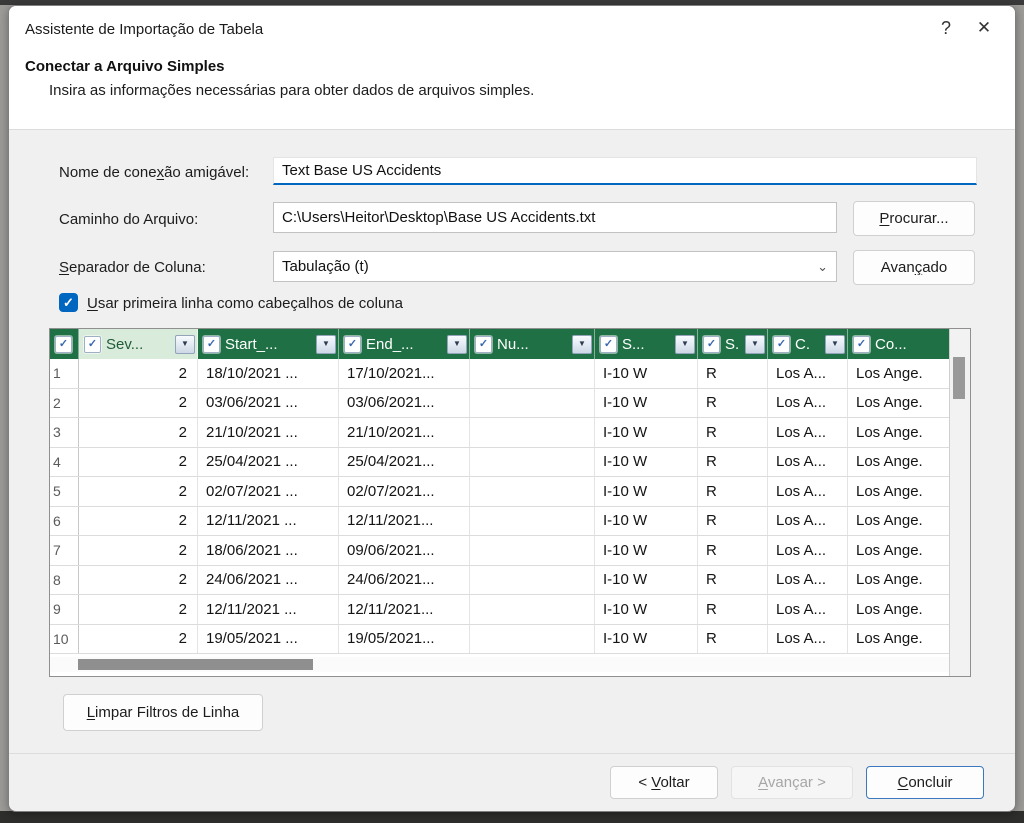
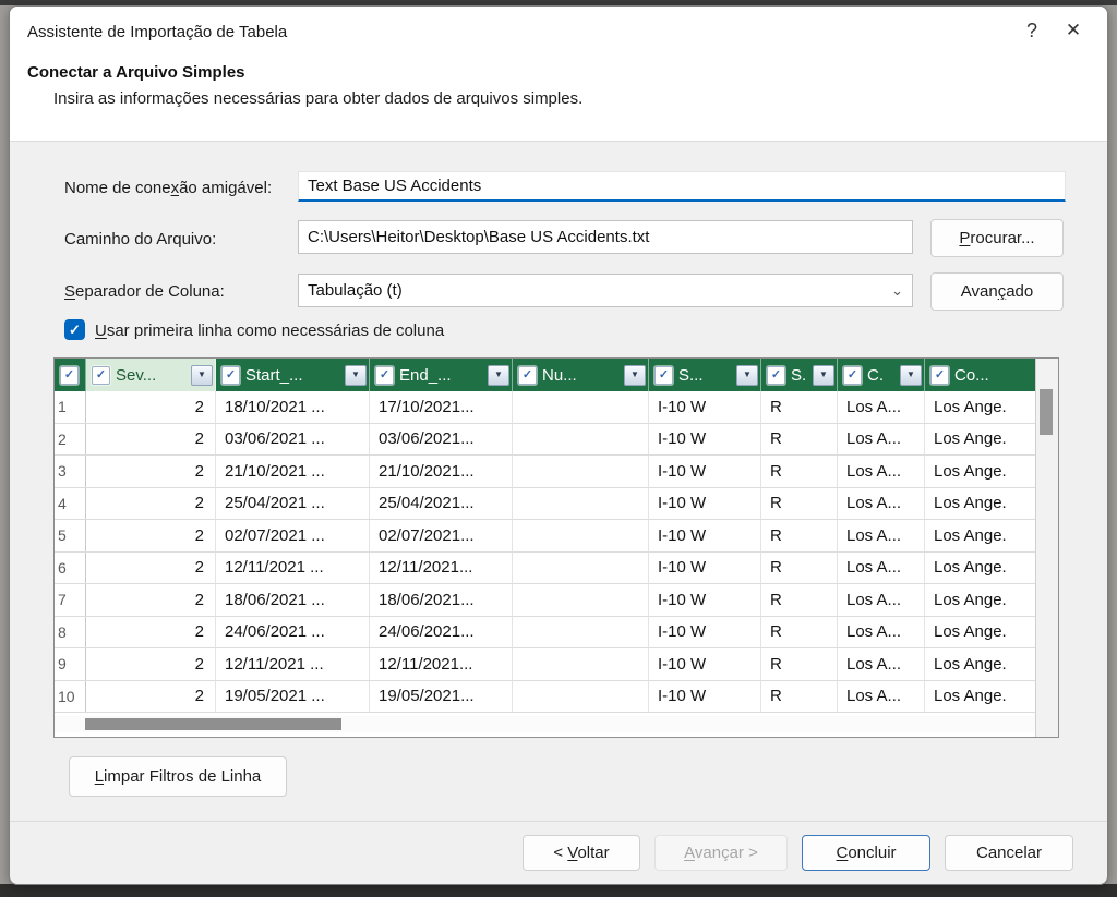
  Assistente de Importação de Tabela
  ?
  ✕
  Conectar a Arquivo Simples
  Insira as informações necessárias para obter dados de arquivos simples.
  Nome de conexão amigável:
  Text Base US Accidents
  Caminho do Arquivo:
  C:\Users\Heitor\Desktop\Base US Accidents.txt
  Procurar...
  Separador de Coluna:
  Tabulação (t)
  ⌄
  Avançado
  ✓
- Usar primeira linha como cabeçalhos de coluna
+ Usar primeira linha como necessárias de coluna
  ✓
  ✓
  Sev...
  ▼
  ✓
  Start_...
  ▼
  ✓
  End_...
  ▼
  ✓
  Nu...
  ▼
  ✓
  S...
  ▼
  ✓
  ▼
  ✓
  C.
  ▼
  ✓
  Co...
  1
  2
  18/10/2021 ...
  17/10/2021...
  I-10 W
  R
  Los A...
  Los Ange.
  2
  2
  03/06/2021 ...
  03/06/2021...
  I-10 W
  R
  Los A...
  Los Ange.
  3
  2
  21/10/2021 ...
  21/10/2021...
  I-10 W
  R
  Los A...
  Los Ange.
  4
  2
  25/04/2021 ...
  25/04/2021...
  I-10 W
  R
  Los A...
  Los Ange.
  5
  2
  02/07/2021 ...
  02/07/2021...
  I-10 W
  R
  Los A...
  Los Ange.
  6
  2
  12/11/2021 ...
  12/11/2021...
  I-10 W
  R
  Los A...
  Los Ange.
  7
  2
  18/06/2021 ...
- 09/06/2021...
+ 18/06/2021...
  I-10 W
  R
  Los A...
  Los Ange.
  8
  2
  24/06/2021 ...
  24/06/2021...
  I-10 W
  R
  Los A...
  Los Ange.
  9
  2
  12/11/2021 ...
  12/11/2021...
  I-10 W
  R
  Los A...
  Los Ange.
  10
  2
  19/05/2021 ...
  19/05/2021...
  I-10 W
  R
  Los A...
  Los Ange.
  Limpar Filtros de Linha
  < Voltar
  Avançar >
  Concluir
+ Cancelar
